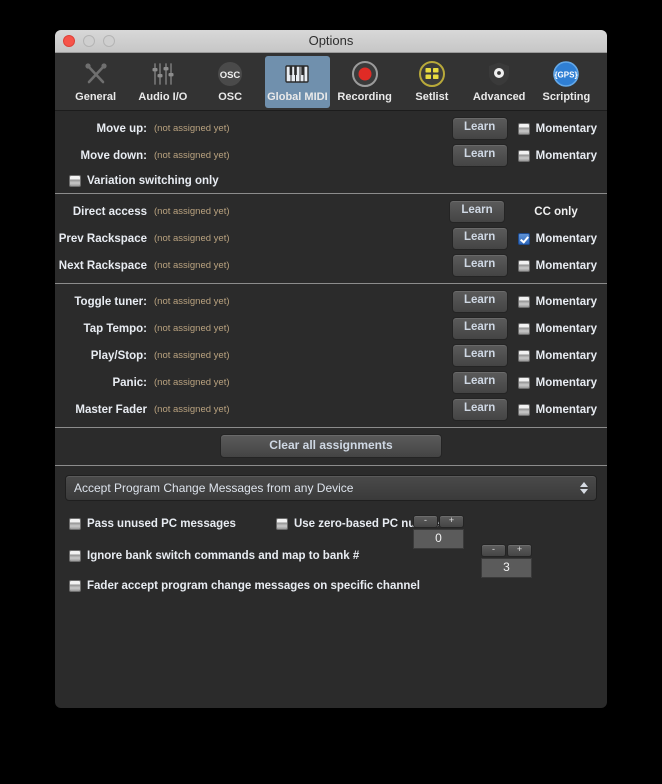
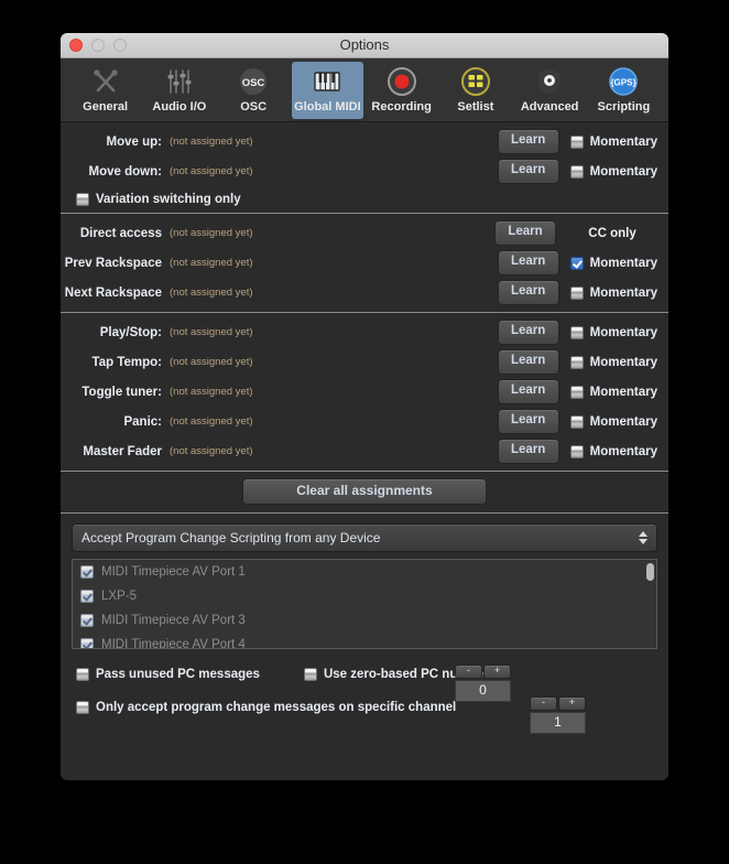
  Options
  General
  Audio I/O
  OSC
  OSC
  Global MIDI
  Recording
  Setlist
  Advanced
  {GPS}
  Scripting
  Move up:
  (not assigned yet)
  Learn
  Momentary
  Move down:
  (not assigned yet)
  Learn
  Momentary
  Variation switching only
  Direct access
  (not assigned yet)
  Learn
  CC only
  Prev Rackspace
  (not assigned yet)
  Learn
  Momentary
  Next Rackspace
  (not assigned yet)
  Learn
  Momentary
- Toggle tuner:
+ Play/Stop:
  (not assigned yet)
  Learn
  Momentary
  Tap Tempo:
  (not assigned yet)
  Learn
  Momentary
- Play/Stop:
+ Toggle tuner:
  (not assigned yet)
  Learn
  Momentary
  Panic:
  (not assigned yet)
  Learn
  Momentary
  Master Fader
  (not assigned yet)
  Learn
  Momentary
  Clear all assignments
- Accept Program Change Messages from any Device
+ Accept Program Change Scripting from any Device
+ MIDI Timepiece AV Port 1
+ LXP-5
+ MIDI Timepiece AV Port 3
+ MIDI Timepiece AV Port 4
  Pass unused PC messages
  Use zero-based PC nu
- Ignore bank switch commands and map to bank #
- Fader accept program change messages on specific channel
+ Only accept program change messages on specific channel
  -
  +
  0
  -
  +
- 3
+ 1
